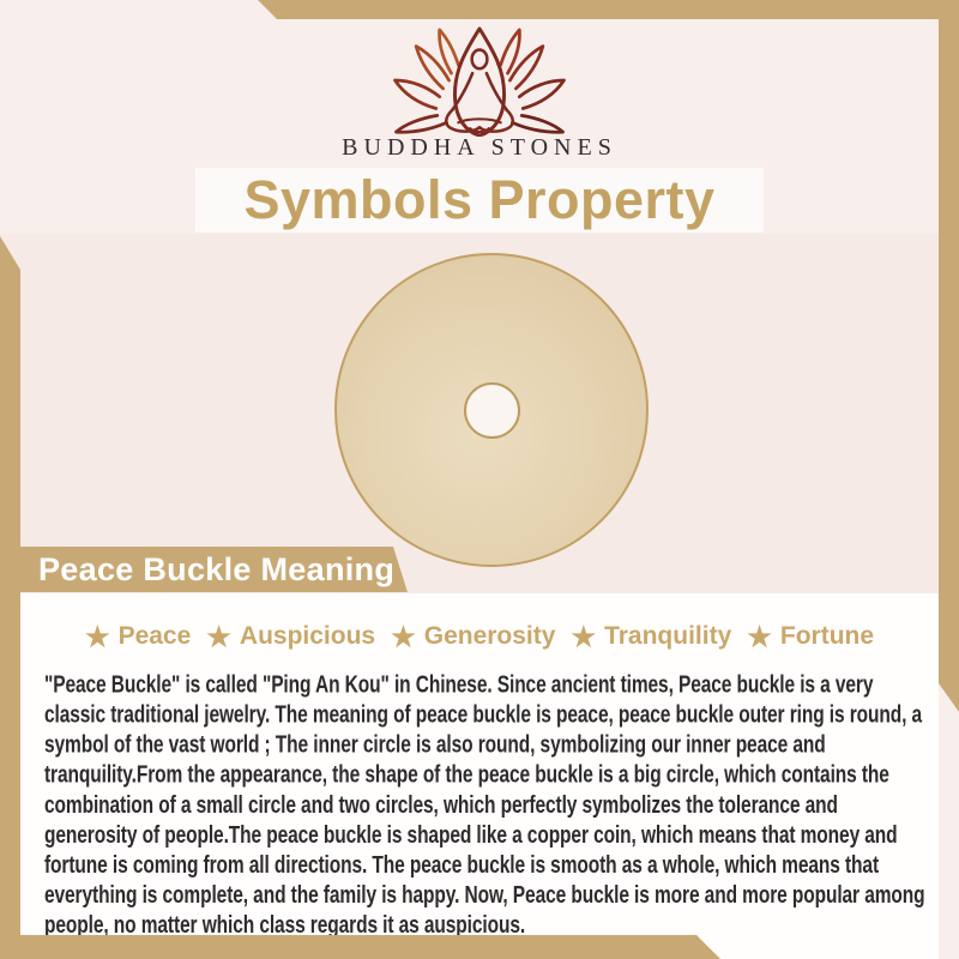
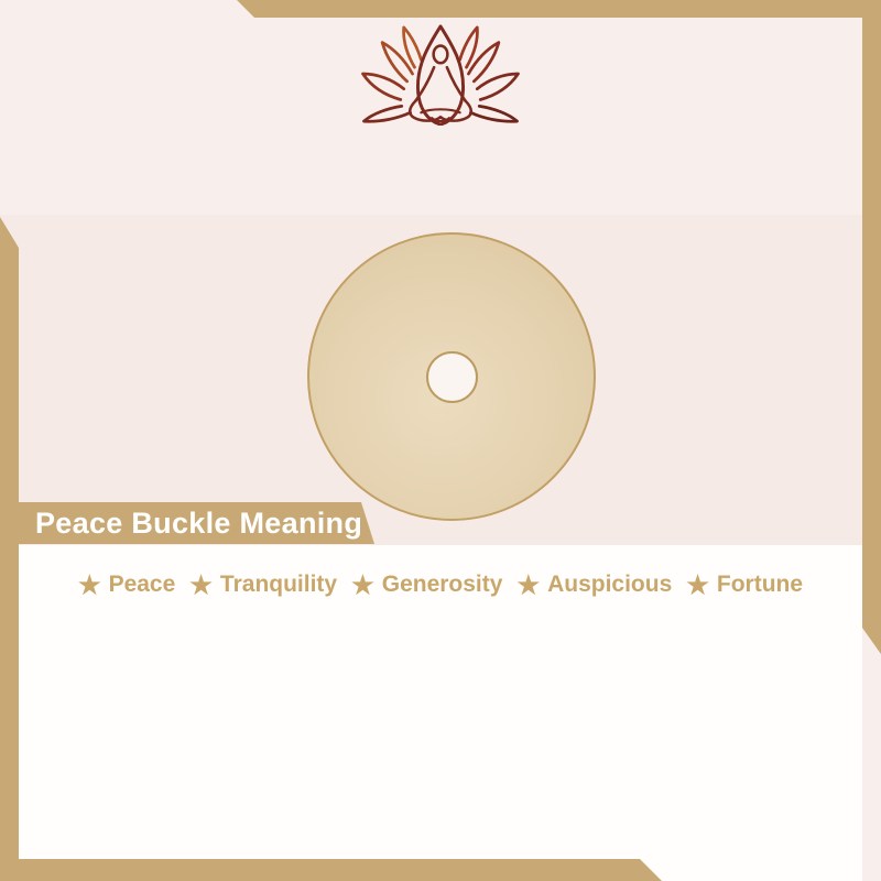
- BUDDHA STONES
- Symbols Property
  Peace Buckle Meaning
  ★
  Peace
  ★
- Auspicious
+ Tranquility
  ★
  Generosity
  ★
- Tranquility
+ Auspicious
  ★
  Fortune
- "Peace Buckle" is called "Ping An Kou" in Chinese. Since ancient times, Peace buckle is a very classic traditional jewelry. The meaning of peace buckle is peace, peace buckle outer ring is round, a symbol of the vast world ; The inner circle is also round, symbolizing our inner peace and tranquility.From the appearance, the shape of the peace buckle is a big circle, which contains the combination of a small circle and two circles, which perfectly symbolizes the tolerance and generosity of people.The peace buckle is shaped like a copper coin, which means that money and fortune is coming from all directions. The peace buckle is smooth as a whole, which means that everything is complete, and the family is happy. Now, Peace buckle is more and more popular among people, no matter which class regards it as auspicious.
